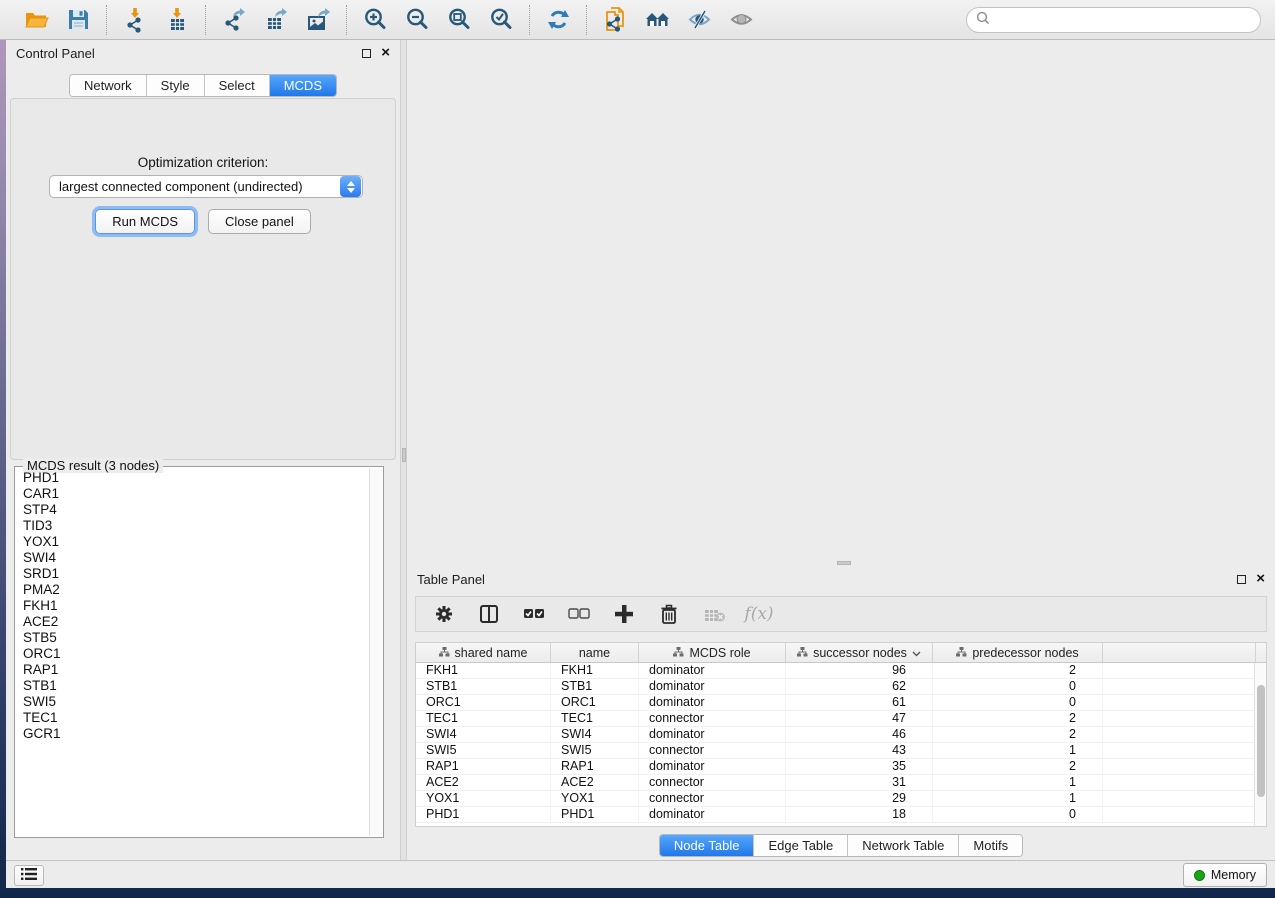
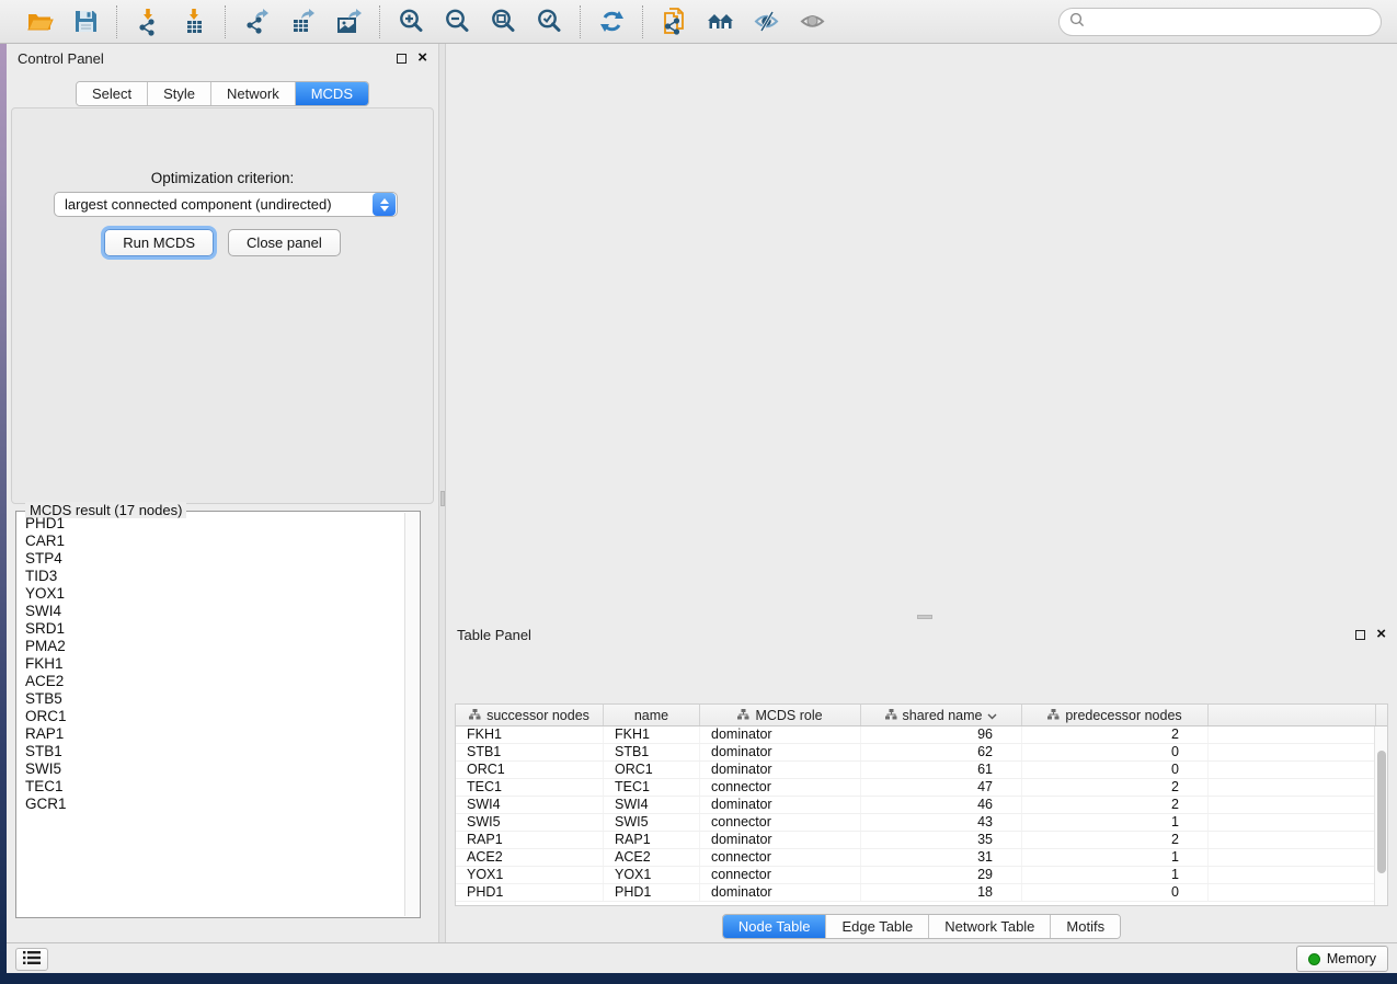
  Control Panel
  ×
- Network
+ Select
  Style
- Select
+ Network
  MCDS
  Optimization criterion:
  largest connected component (undirected)
  Run MCDS
  Close panel
- MCDS result (3 nodes)
+ MCDS result (17 nodes)
  PHD1
  CAR1
  STP4
  TID3
  YOX1
  SWI4
  SRD1
  PMA2
  FKH1
  ACE2
  STB5
  ORC1
  RAP1
  STB1
  SWI5
  TEC1
  GCR1
  Table Panel
  ×
- f(x)
- shared name
+ successor nodes
  name
  MCDS role
- successor nodes
+ shared name
  predecessor nodes
  FKH1
  FKH1
  dominator
  96
  2
  STB1
  STB1
  dominator
  62
  0
  ORC1
  ORC1
  dominator
  61
  0
  TEC1
  TEC1
  connector
  47
  2
  SWI4
  SWI4
  dominator
  46
  2
  SWI5
  SWI5
  connector
  43
  1
  RAP1
  RAP1
  dominator
  35
  2
  ACE2
  ACE2
  connector
  31
  1
  YOX1
  YOX1
  connector
  29
  1
  PHD1
  PHD1
  dominator
  18
  0
  Node Table
  Edge Table
  Network Table
  Motifs
  Memory
